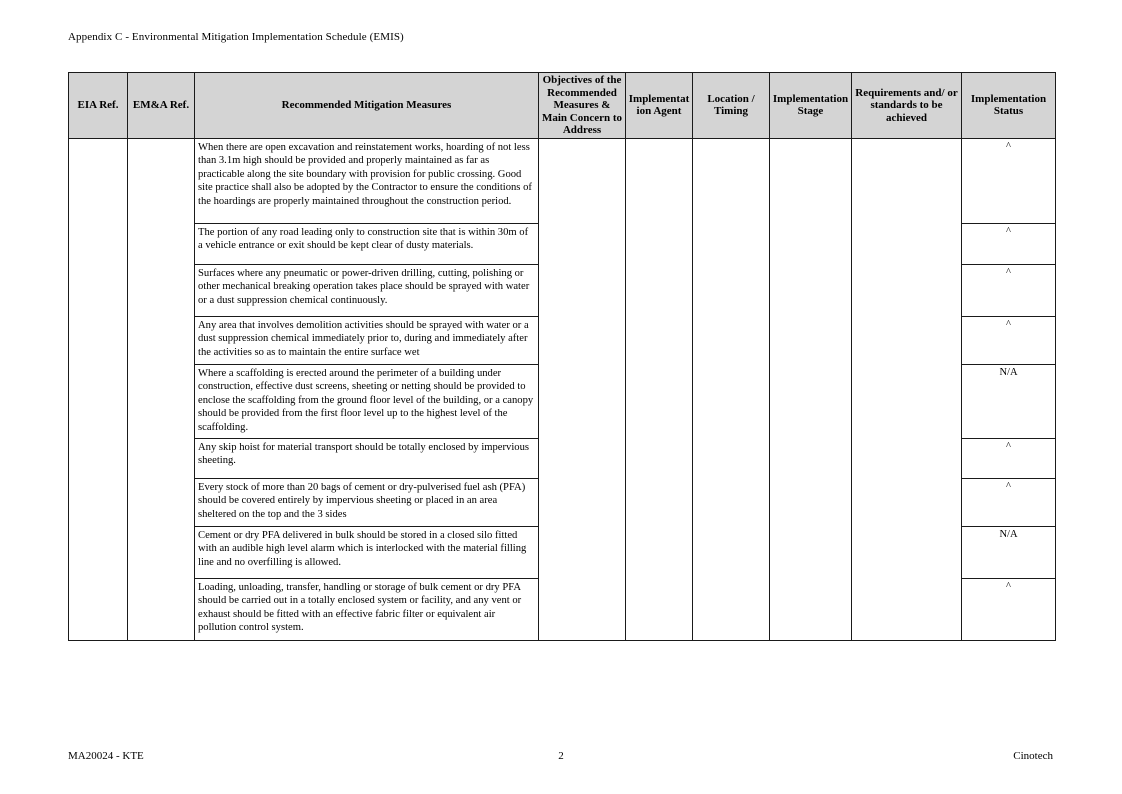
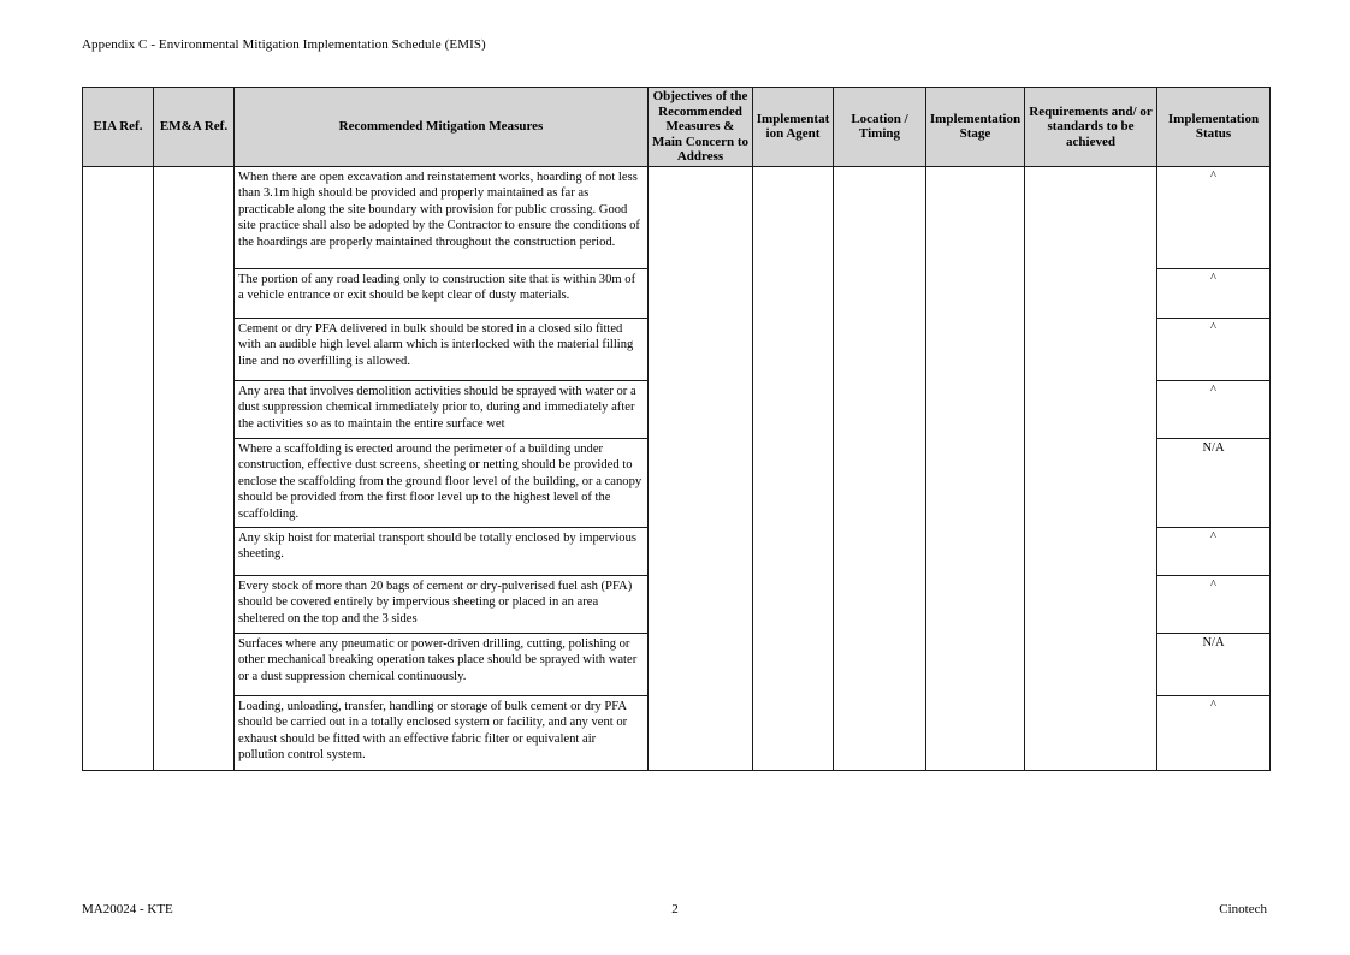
  Appendix C - Environmental Mitigation Implementation Schedule (EMIS)
  EIA Ref.	EM&A Ref.	Recommended Mitigation Measures	Objectives of the Recommended Measures & Main Concern to Address	Implementation Agent	Location / Timing	Implementation Stage	Requirements and/ or standards to be achieved	Implementation Status
  		When there are open excavation and reinstatement works, hoarding of not less than 3.1m high should be provided and properly maintained as far as practicable along the site boundary with provision for public crossing. Good site practice shall also be adopted by the Contractor to ensure the conditions of the hoardings are properly maintained throughout the construction period.						^
  The portion of any road leading only to construction site that is within 30m of a vehicle entrance or exit should be kept clear of dusty materials.	^
- Surfaces where any pneumatic or power-driven drilling, cutting, polishing or other mechanical breaking operation takes place should be sprayed with water or a dust suppression chemical continuously.	^
+ Cement or dry PFA delivered in bulk should be stored in a closed silo fitted with an audible high level alarm which is interlocked with the material filling line and no overfilling is allowed.	^
  Any area that involves demolition activities should be sprayed with water or a dust suppression chemical immediately prior to, during and immediately after the activities so as to maintain the entire surface wet	^
  Where a scaffolding is erected around the perimeter of a building under construction, effective dust screens, sheeting or netting should be provided to enclose the scaffolding from the ground floor level of the building, or a canopy should be provided from the first floor level up to the highest level of the scaffolding.	N/A
  Any skip hoist for material transport should be totally enclosed by impervious sheeting.	^
  Every stock of more than 20 bags of cement or dry-pulverised fuel ash (PFA) should be covered entirely by impervious sheeting or placed in an area sheltered on the top and the 3 sides	^
- Cement or dry PFA delivered in bulk should be stored in a closed silo fitted with an audible high level alarm which is interlocked with the material filling line and no overfilling is allowed.	N/A
+ Surfaces where any pneumatic or power-driven drilling, cutting, polishing or other mechanical breaking operation takes place should be sprayed with water or a dust suppression chemical continuously.	N/A
  Loading, unloading, transfer, handling or storage of bulk cement or dry PFA should be carried out in a totally enclosed system or facility, and any vent or exhaust should be fitted with an effective fabric filter or equivalent air pollution control system.	^
  MA20024 - KTE
  2
  Cinotech
